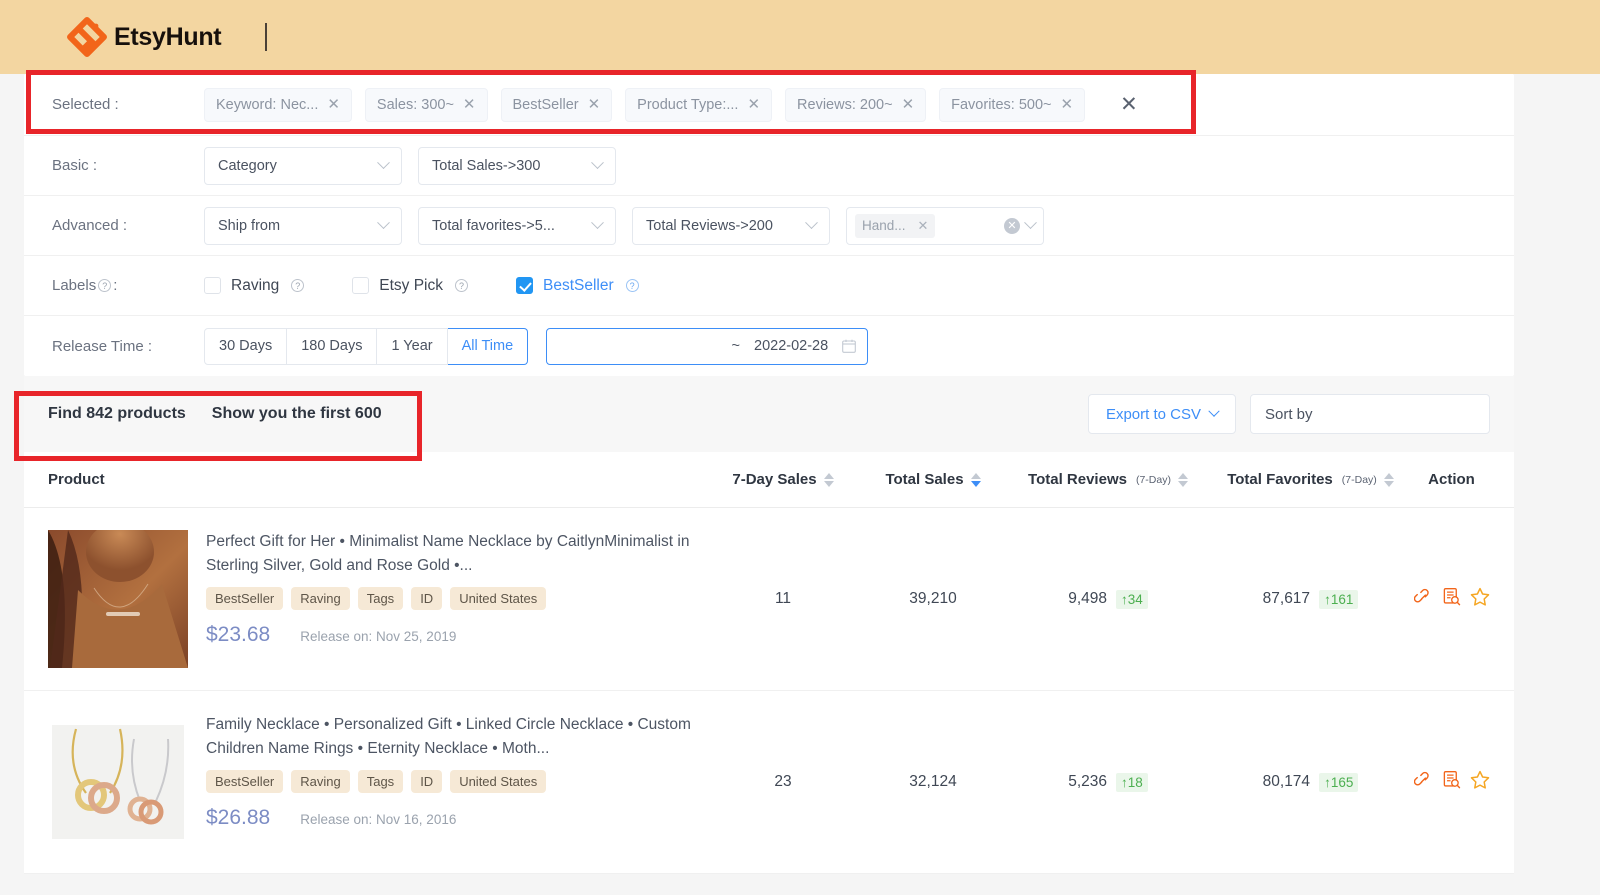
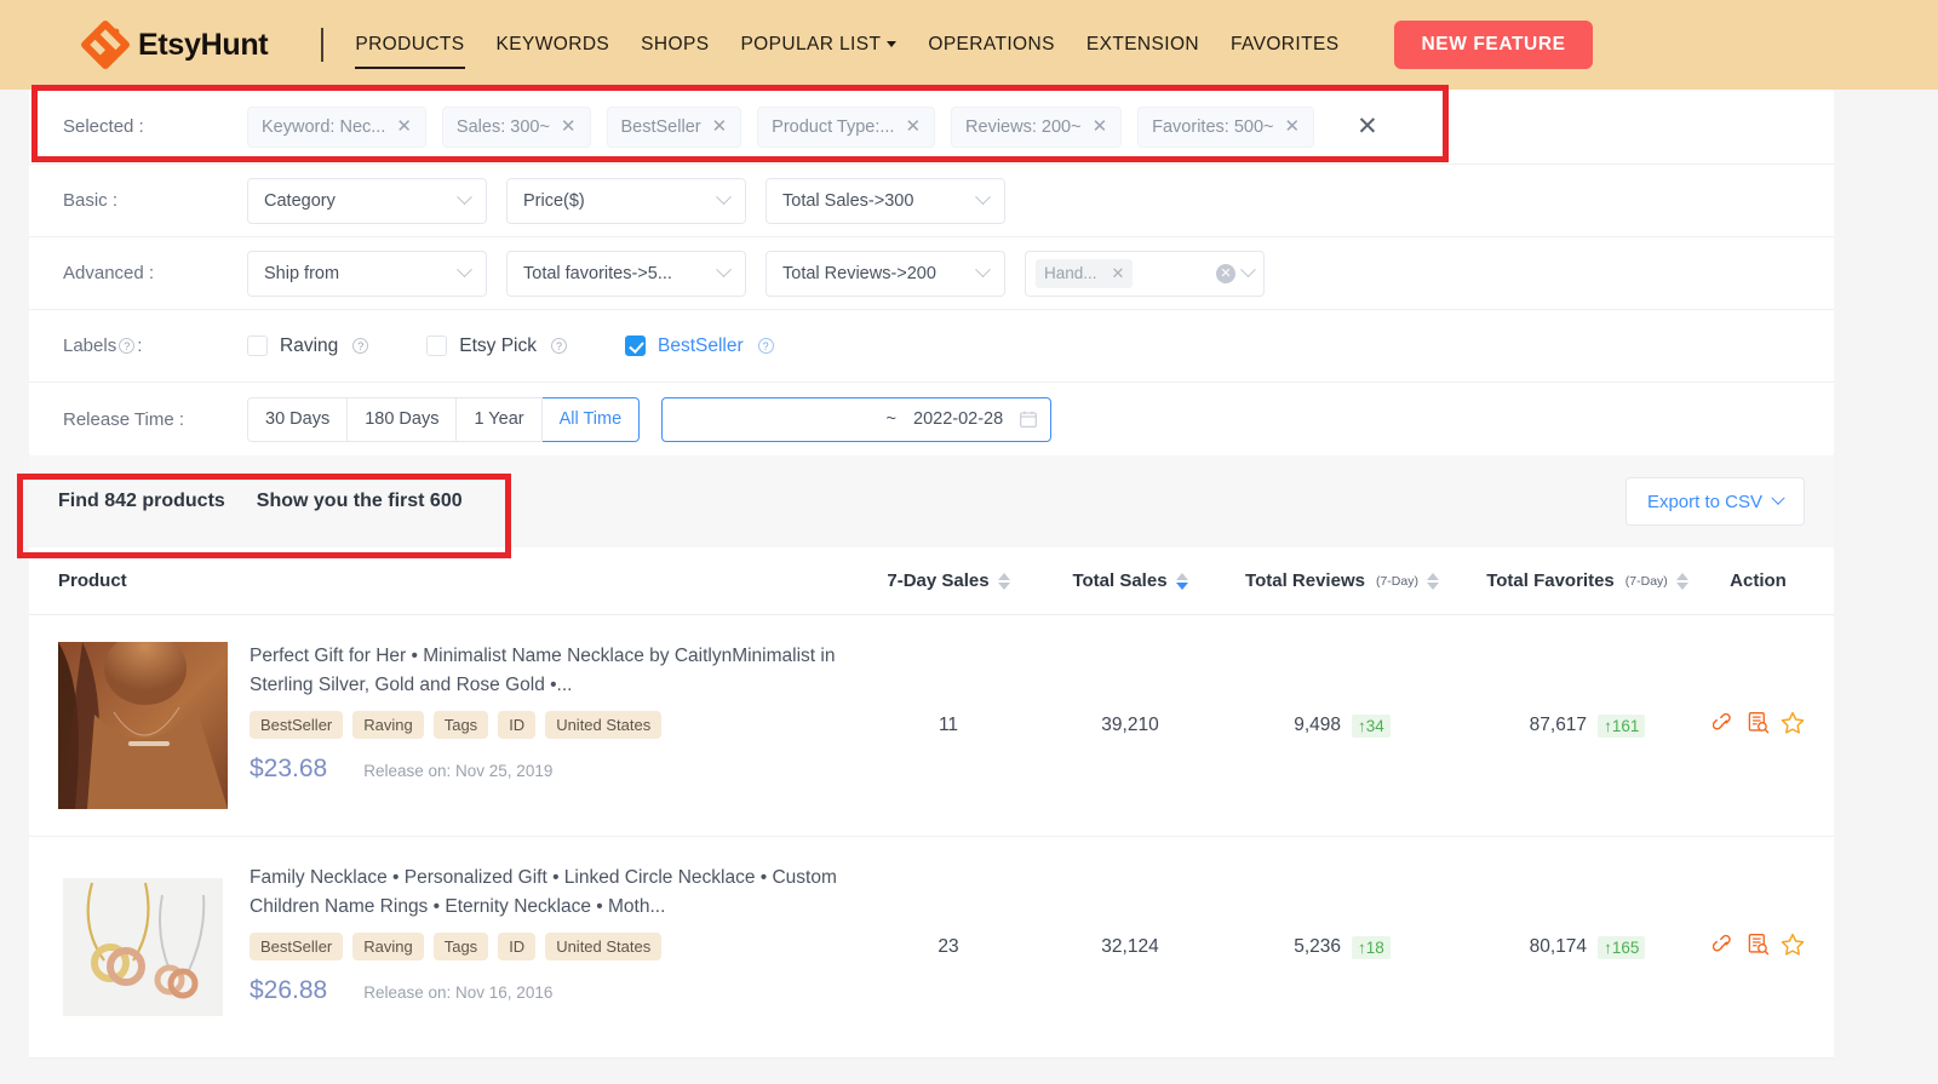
  EtsyHunt
+ PRODUCTS
+ KEYWORDS
+ SHOPS
+ POPULAR LIST
+ OPERATIONS
+ EXTENSION
+ FAVORITES
+ NEW FEATURE
  Selected :
  Keyword: Nec...
  ✕
  Sales: 300~
  ✕
  BestSeller
  ✕
  Product Type:...
  ✕
  Reviews: 200~
  ✕
  Favorites: 500~
  ✕
  ✕
  Basic :
  Category
+ Price($)
  Total Sales->300
  Advanced :
  Ship from
  Total favorites->5...
  Total Reviews->200
  Hand...
  ✕
  ✕
  Labels ? :
  Raving
  ?
  Etsy Pick
  ?
  BestSeller
  ?
  Release Time :
  30 Days
  180 Days
  1 Year
  All Time
  ~
  2022-02-28
  Find 842 products
  Show you the first 600
  Export to CSV
- Sort by
  Product
  7-Day Sales
  Total Sales
  Total Reviews
  (7-Day)
  Total Favorites
  (7-Day)
  Action
  Perfect Gift for Her • Minimalist Name Necklace by CaitlynMinimalist in Sterling Silver, Gold and Rose Gold •...
  BestSeller
  Raving
  Tags
  ID
  United States
  $23.68
  Release on: Nov 25, 2019
  11
  39,210
  9,498
  ↑34
  87,617
  ↑161
  Family Necklace • Personalized Gift • Linked Circle Necklace • Custom Children Name Rings • Eternity Necklace • Moth...
  BestSeller
  Raving
  Tags
  ID
  United States
  $26.88
  Release on: Nov 16, 2016
  23
  32,124
  5,236
  ↑18
  80,174
  ↑165
